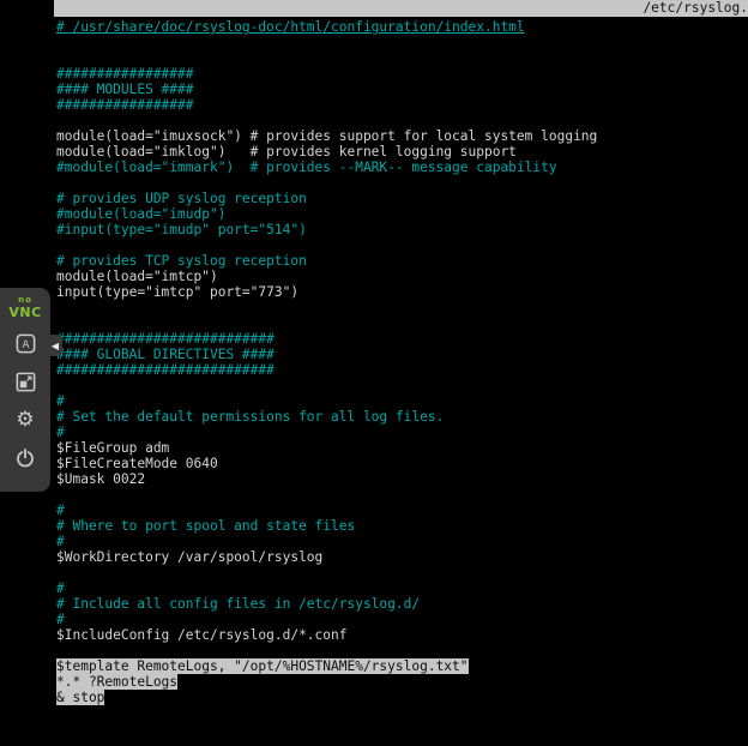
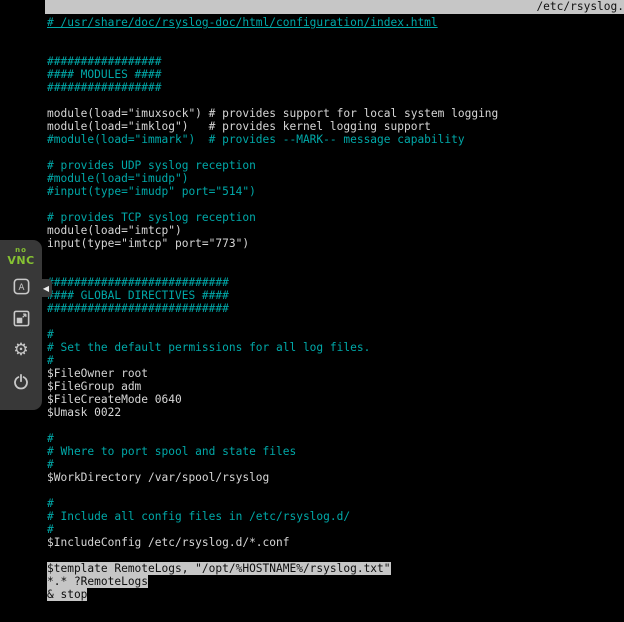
  /etc/rsyslog.
  # /usr/share/doc/rsyslog-doc/html/configuration/index.html
  #################
  #### MODULES ####
  #################
  module(load="imuxsock") # provides support for local system logging
  module(load="imklog") # provides kernel logging support
  #module(load="immark") # provides --MARK-- message capability
  # provides UDP syslog reception
  #module(load="imudp")
  #input(type="imudp" port="514")
  # provides TCP syslog reception
  module(load="imtcp")
  input(type="imtcp" port="773")
  ##########################
  ### GLOBAL DIRECTIVES ####
  ###########################
  #
  # Set the default permissions for all log files.
  #
+ $FileOwner root
  $FileGroup adm
  $FileCreateMode 0640
  $Umask 0022
  #
  # Where to port spool and state files
  #
  $WorkDirectory /var/spool/rsyslog
  #
  # Include all config files in /etc/rsyslog.d/
  #
  $IncludeConfig /etc/rsyslog.d/*.conf
  $template RemoteLogs, "/opt/%HOSTNAME%/rsyslog.txt"
  *.* ?RemoteLogs
  & stop
  no
  VNC
  A
  ⚙
  ◀
